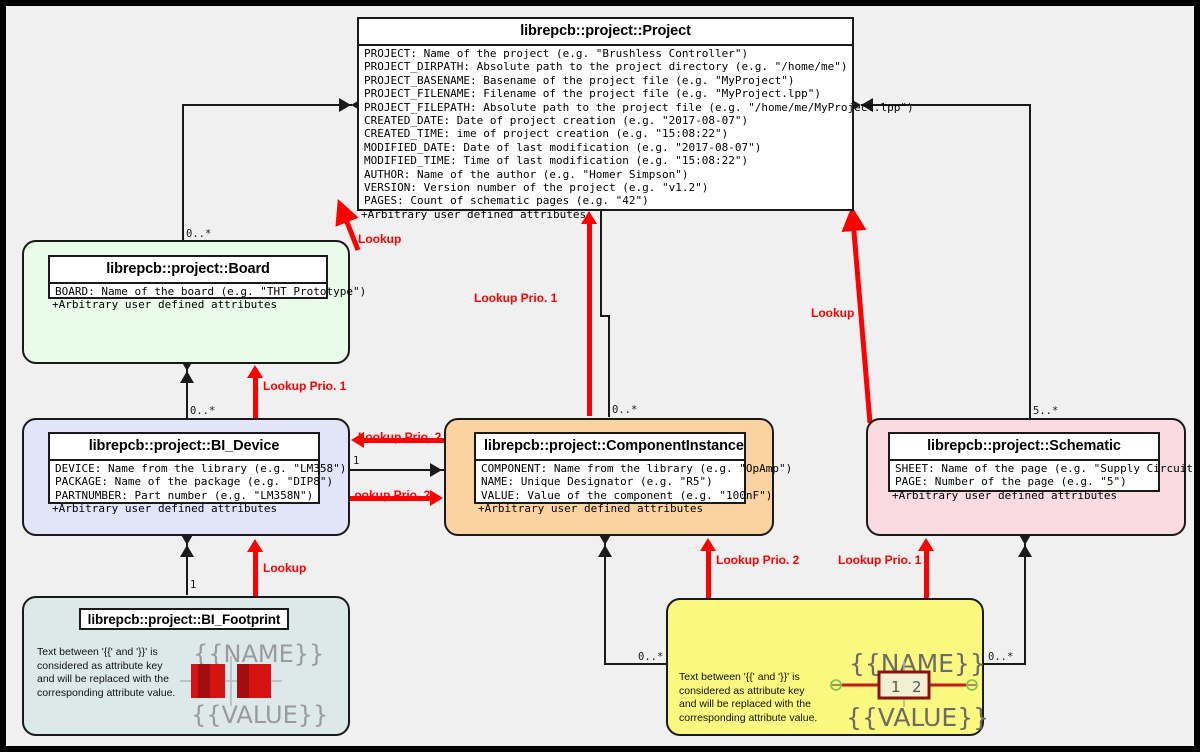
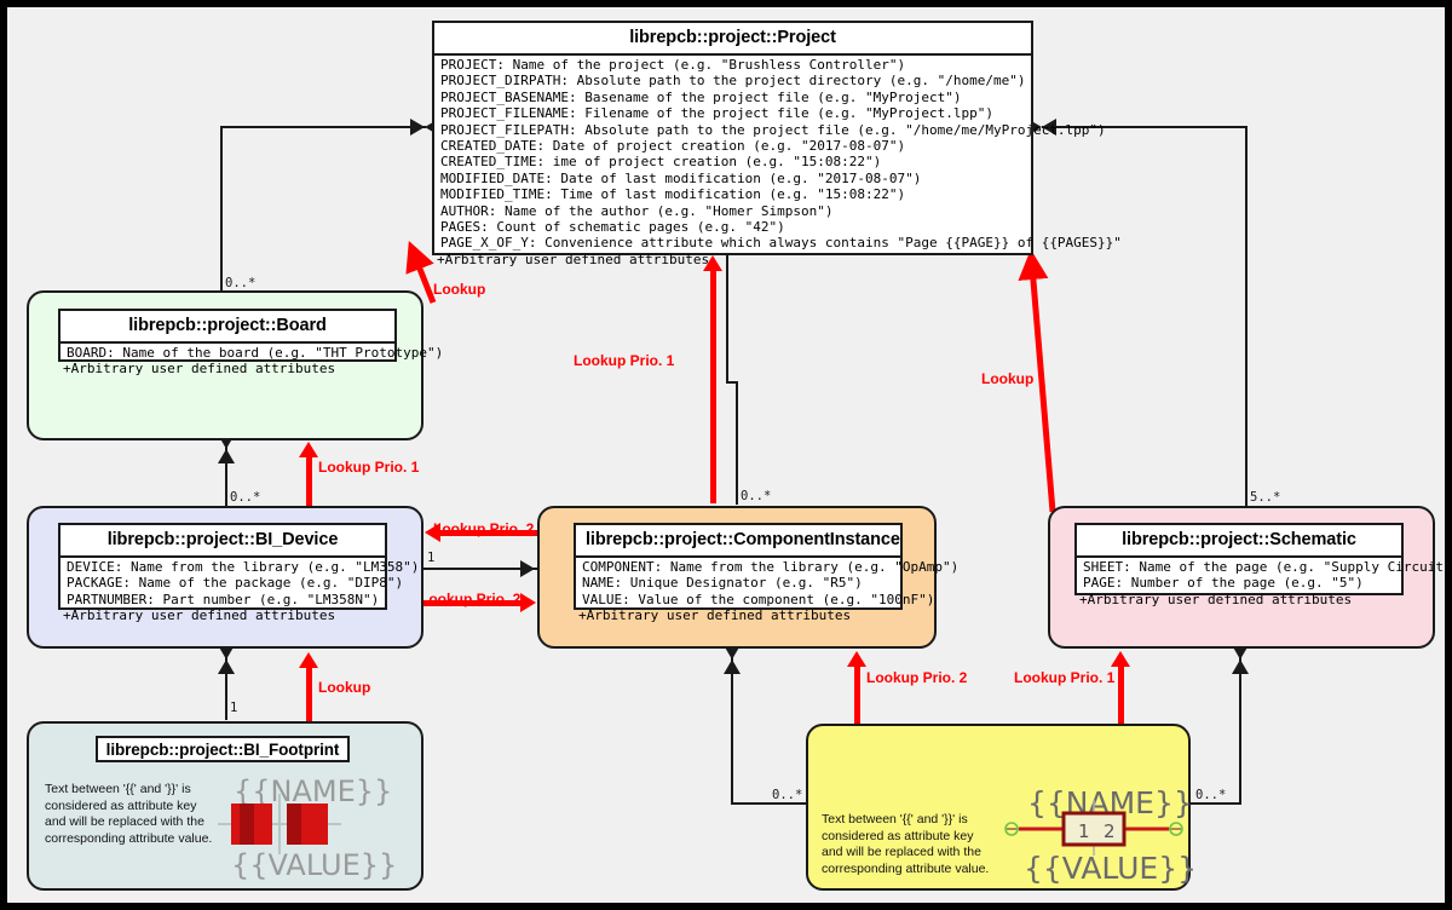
  0..*
  5..*
  0..*
  0..*
  1
  1
  0..*
  0..*
  Lookup
  Lookup Prio. 1
  Lookup
  Lookup Prio. 1
  Lookup Prio. 2
  Lookup Prio. 2
  Lookup
  Lookup Prio. 2
  Lookup Prio. 1
  librepcb::project::Project
  PROJECT: Name of the project (e.g. "Brushless Controller")
  PROJECT_DIRPATH: Absolute path to the project directory (e.g. "/home/me")
  PROJECT_BASENAME: Basename of the project file (e.g. "MyProject")
  PROJECT_FILENAME: Filename of the project file (e.g. "MyProject.lpp")
  PROJECT_FILEPATH: Absolute path to the project file (e.g. "/home/me/MyProject.lpp")
  CREATED_DATE: Date of project creation (e.g. "2017-08-07")
  CREATED_TIME: ime of project creation (e.g. "15:08:22")
  MODIFIED_DATE: Date of last modification (e.g. "2017-08-07")
  MODIFIED_TIME: Time of last modification (e.g. "15:08:22")
  AUTHOR: Name of the author (e.g. "Homer Simpson")
- VERSION: Version number of the project (e.g. "v1.2")
  PAGES: Count of schematic pages (e.g. "42")
+ PAGE_X_OF_Y: Convenience attribute which always contains "Page {{PAGE}} of {{PAGES}}"
  +Arbitrary user defined attributes
  librepcb::project::Board
  BOARD: Name of the board (e.g. "THT Prototype")
  +Arbitrary user defined attributes
  librepcb::project::BI_Device
  DEVICE: Name from the library (e.g. "LM358")
  PACKAGE: Name of the package (e.g. "DIP8")
  PARTNUMBER: Part number (e.g. "LM358N")
  +Arbitrary user defined attributes
  librepcb::project::ComponentInstance
  COMPONENT: Name from the library (e.g. "OpAmp")
  NAME: Unique Designator (e.g. "R5")
  VALUE: Value of the component (e.g. "100nF")
  +Arbitrary user defined attributes
  librepcb::project::Schematic
  SHEET: Name of the page (e.g. "Supply Circuit"
  PAGE: Number of the page (e.g. "5")
  +Arbitrary user defined attributes
  librepcb::project::BI_Footprint
  Text between '{{' and '}}' is considered as attribute key and will be replaced with the corresponding attribute value.
  {{NAME}}
  {{VALUE}}
  Text between '{{' and '}}' is considered as attribute key and will be replaced with the corresponding attribute value.
  {{NAME}}
  {{VALUE}}
  1
  2
